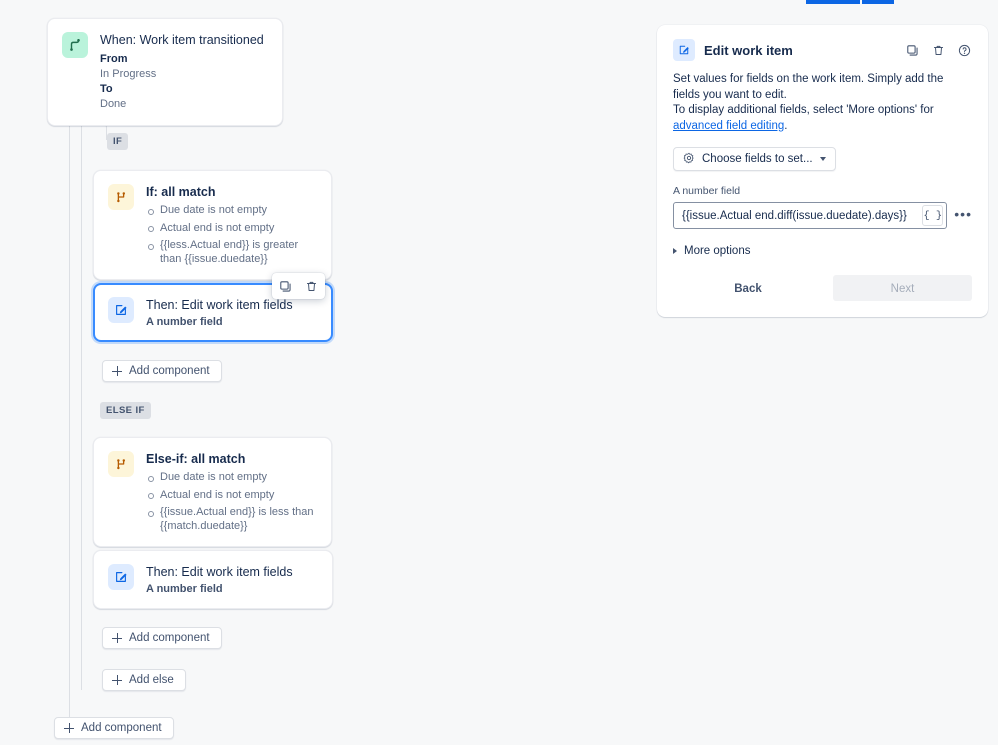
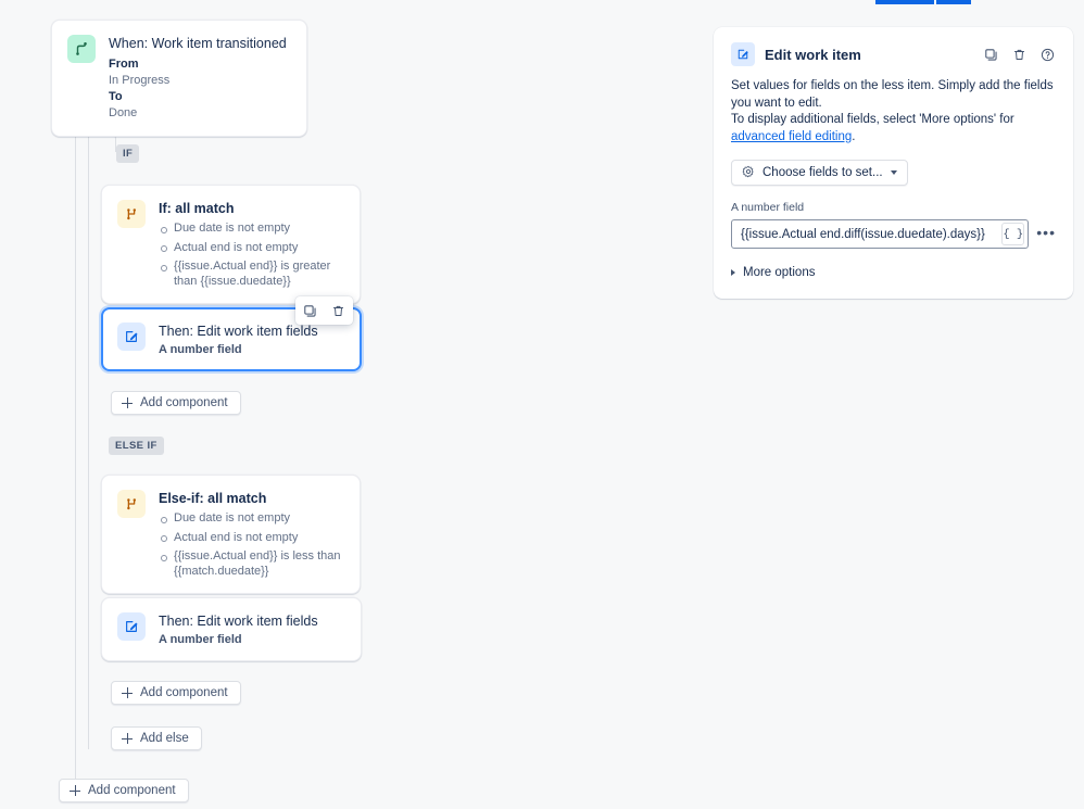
  When: Work item transitioned
  From
  In Progress
  To
  Done
  IF
  If: all match
  Due date is not empty
  Actual end is not empty
- {{less.Actual end}} is greater than {{issue.duedate}}
+ {{issue.Actual end}} is greater than {{issue.duedate}}
  Then: Edit work item fields
  A number field
  Add component
  ELSE IF
  Else-if: all match
  Due date is not empty
  Actual end is not empty
  {{issue.Actual end}} is less than {{match.duedate}}
  Then: Edit work item fields
  A number field
  Add component
  Add else
  Add component
  Edit work item
- Set values for fields on the work item. Simply add the fields you want to edit.
+ Set values for fields on the less item. Simply add the fields you want to edit.
  To display additional fields, select 'More options' for advanced field editing.
  Choose fields to set...
  A number field
  {{issue.Actual end.diff(issue.duedate).days}}
  { }
  •••
  More options
- Back
- Next
